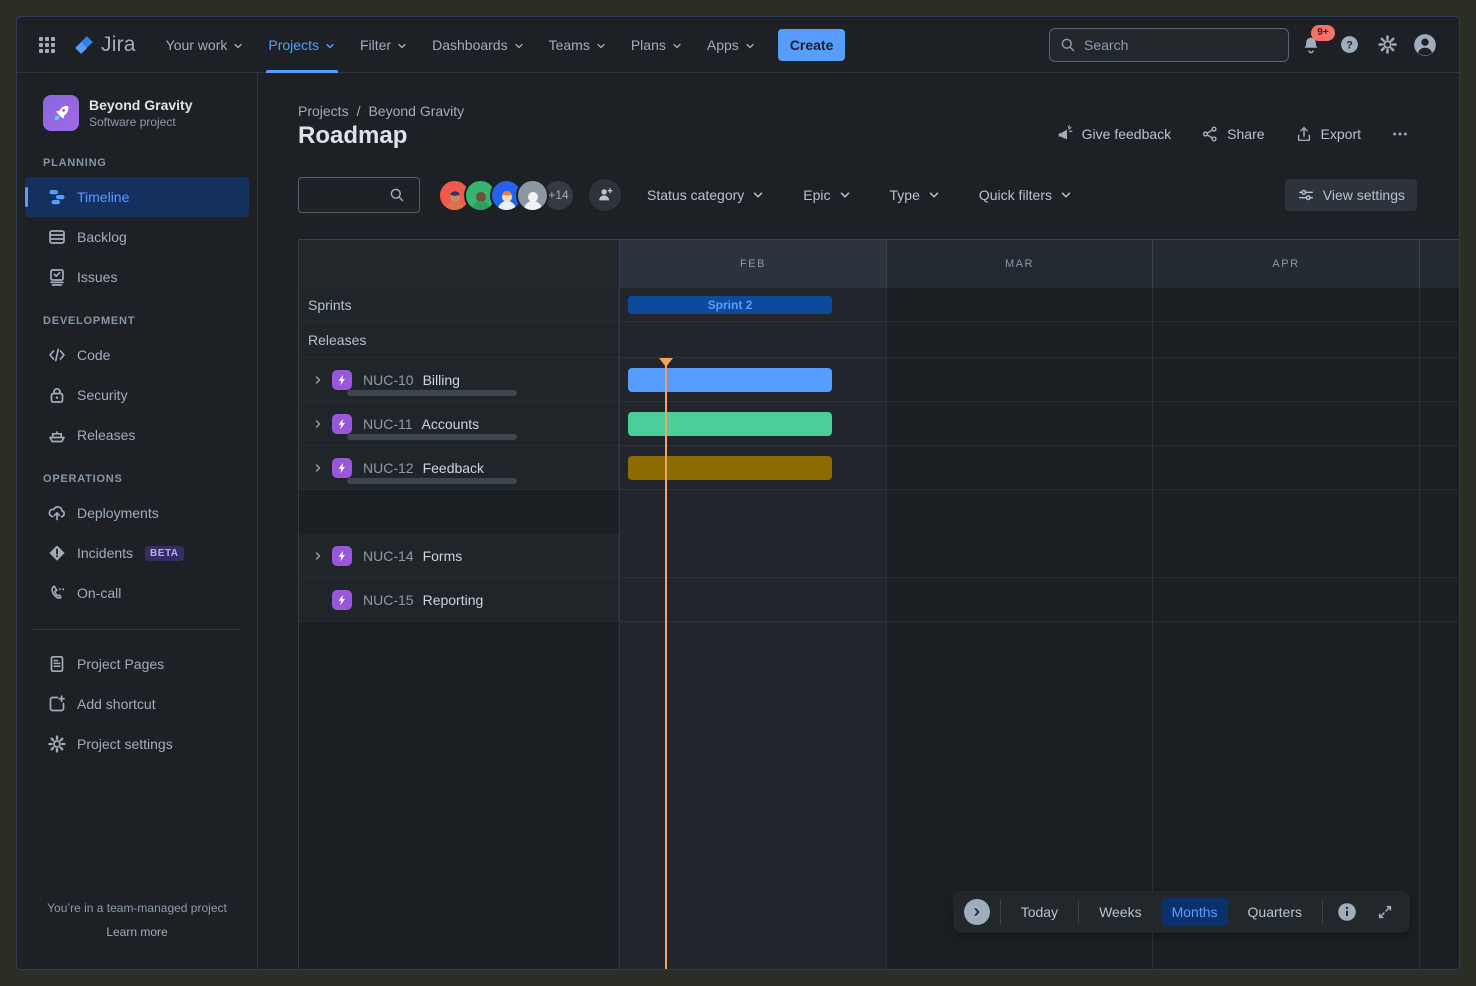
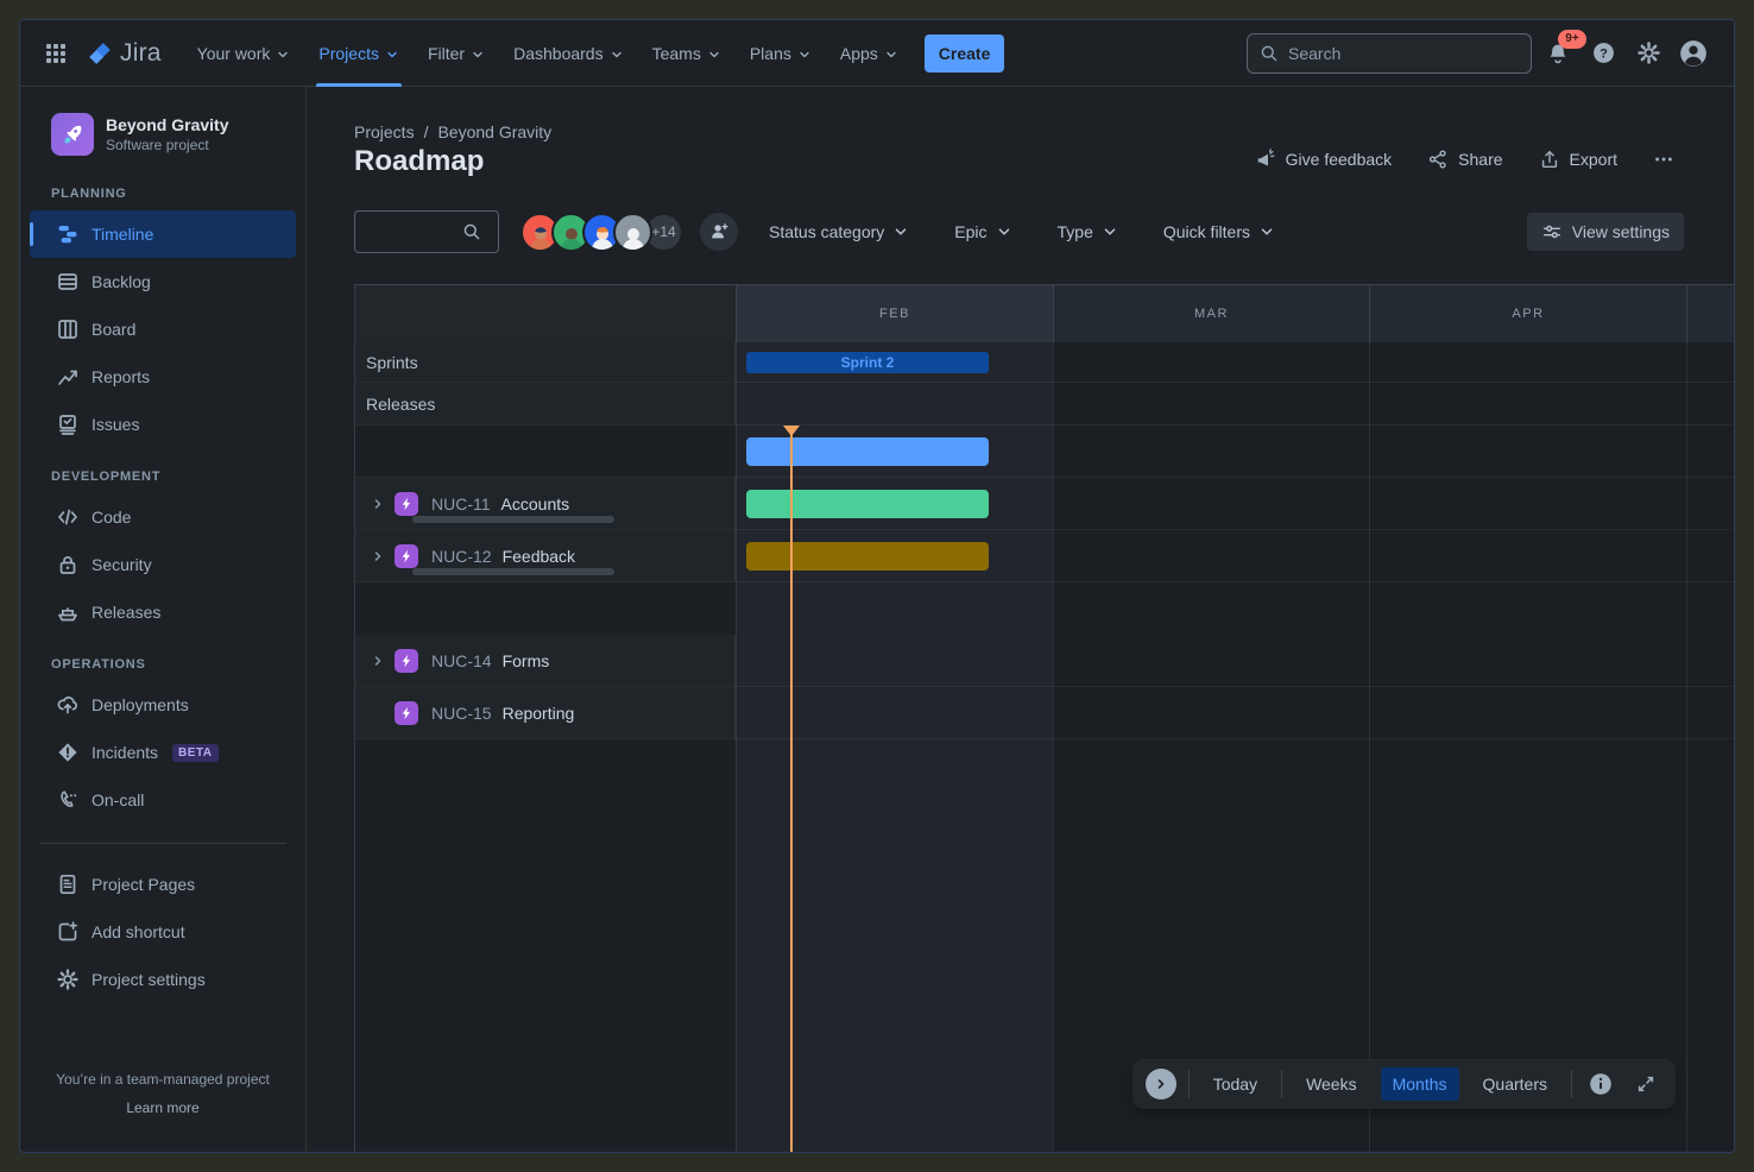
  Jira
  Your work
  Projects
  Filter
  Dashboards
  Teams
  Plans
  Apps
  Create
  Search
  9+
  ?
  Beyond Gravity
  Software project
  PLANNING
  Timeline
  Backlog
+ Board
+ Reports
  Issues
  DEVELOPMENT
  Code
  Security
  Releases
  OPERATIONS
  Deployments
  Incidents
  BETA
  On-call
  Project Pages
  Add shortcut
  Project settings
  You’re in a team-managed project
  Learn more
  Projects
  /
  Beyond Gravity
  Roadmap
  Give feedback
  Share
  Export
  +14
  Status category
  Epic
  Type
  Quick filters
  View settings
  FEB
  MAR
  APR
  Sprints
  Sprint 2
  Releases
- NUC-10
- Billing
  NUC-11
  Accounts
  NUC-12
  Feedback
  NUC-14
  Forms
  NUC-15
  Reporting
  Today
  Weeks
  Months
  Quarters
